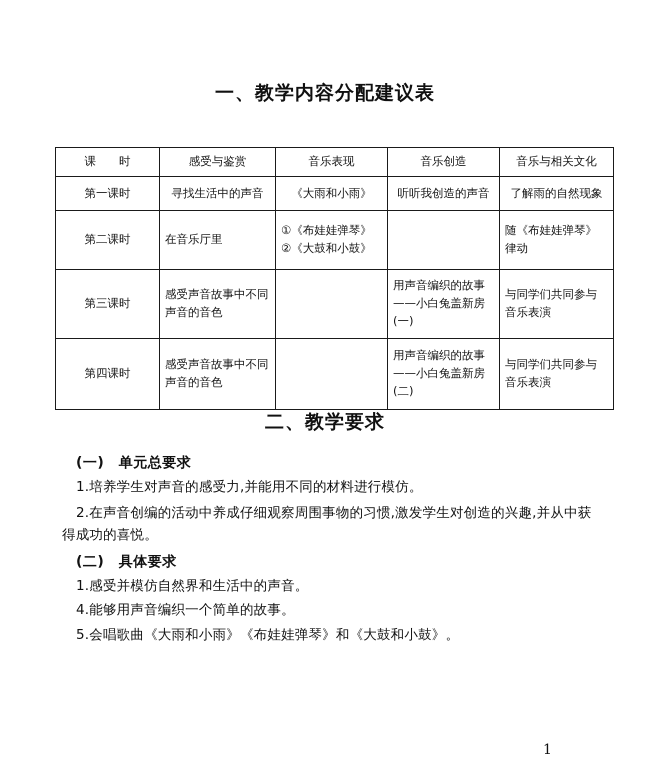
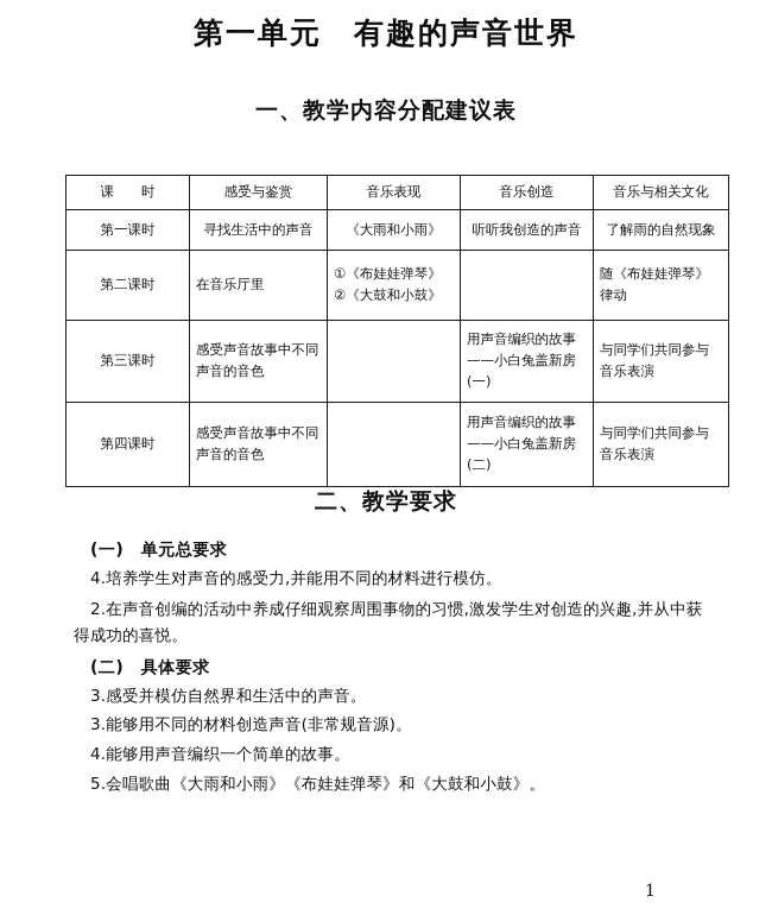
+ 第一单元 有趣的声音世界
  一、教学内容分配建议表
  课 时	感受与鉴赏	音乐表现	音乐创造	音乐与相关文化
  第一课时	寻找生活中的声音	《大雨和小雨》	听听我创造的声音	了解雨的自然现象
  第二课时	在音乐厅里	①《布娃娃弹琴》 ②《大鼓和小鼓》		随《布娃娃弹琴》律动
  第三课时	感受声音故事中不同声音的音色		用声音编织的故事 ——小白兔盖新房 (一)	与同学们共同参与音乐表演
  第四课时	感受声音故事中不同声音的音色		用声音编织的故事 ——小白兔盖新房 (二)	与同学们共同参与音乐表演
  二、教学要求
  (一) 单元总要求
- 1.培养学生对声音的感受力,并能用不同的材料进行模仿。
+ 4.培养学生对声音的感受力,并能用不同的材料进行模仿。
  2.在声音创编的活动中养成仔细观察周围事物的习惯,激发学生对创造的兴趣,并从中获得成功的喜悦。
  (二) 具体要求
- 1.感受并模仿自然界和生活中的声音。
+ 3.感受并模仿自然界和生活中的声音。
+ 3.能够用不同的材料创造声音(非常规音源)。
  4.能够用声音编织一个简单的故事。
  5.会唱歌曲《大雨和小雨》《布娃娃弹琴》和《大鼓和小鼓》。
  1
